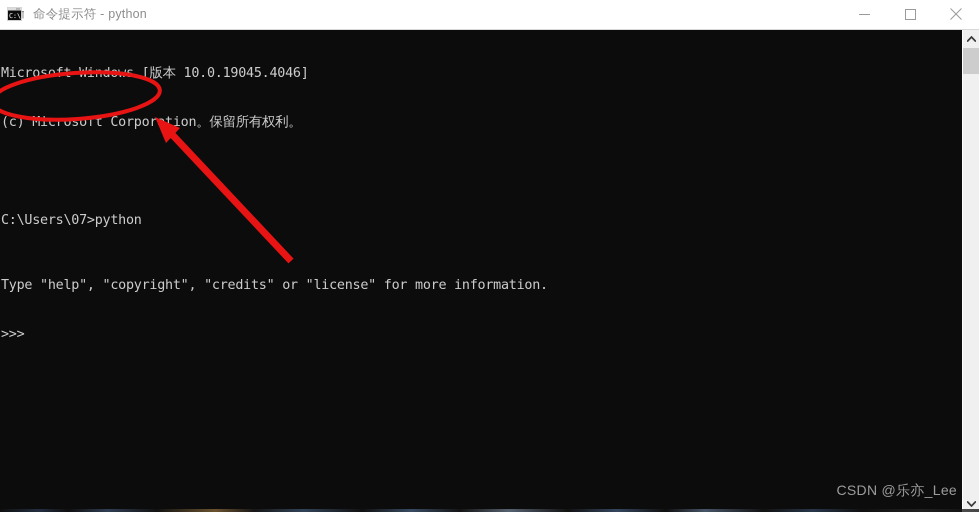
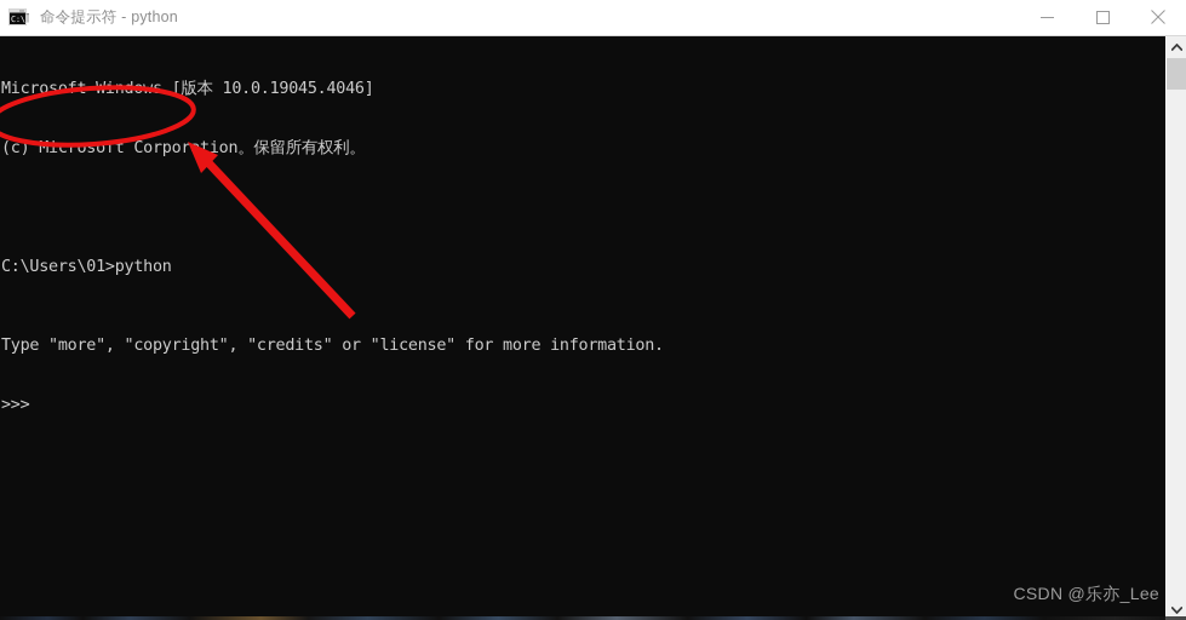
  C:\
  命令提示符 - python
  Microso [版本 10.0.19045.4046]
  (c) Microsoft Corportion。保留所有权利。
- C:\Users\07>python
+ C:\Users\01>python
- Type "help", "copyright", "credits" or "license" for more information.
+ Type "more", "copyright", "credits" or "license" for more information.
  >>>
  CSDN @乐亦_Lee
